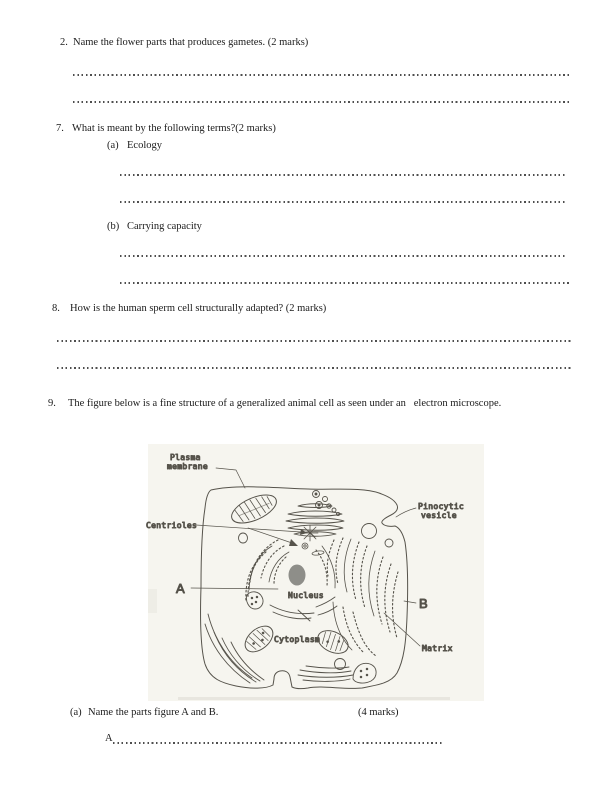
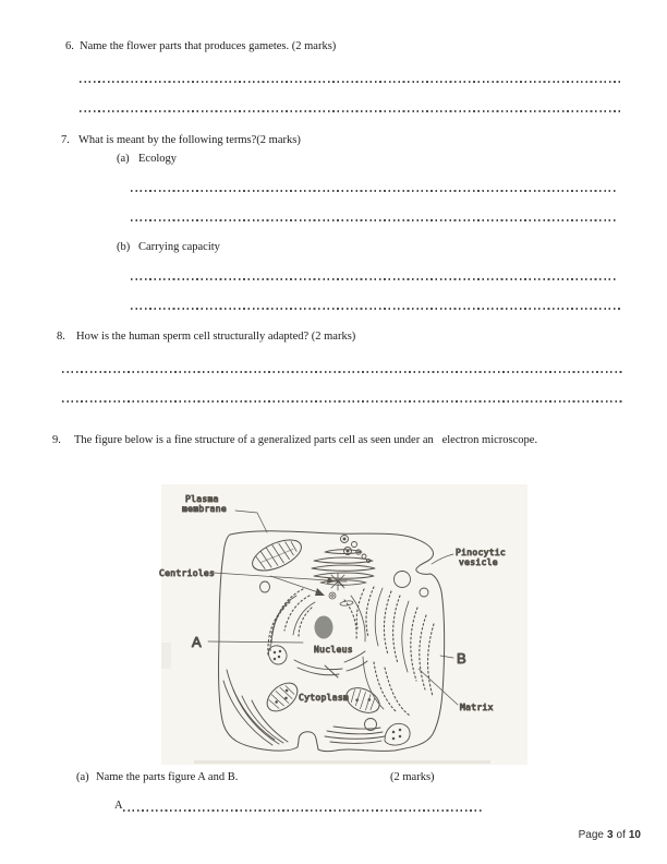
- 2.
+ 6.
  Name the flower parts that produces gametes. (2 marks)
  7.
  What is meant by the following terms?(2 marks)
  (a)
  Ecology
  (b)
  Carrying capacity
  8.
  How is the human sperm cell structurally adapted? (2 marks)
  9.
- The figure below is a fine structure of a generalized animal cell as seen under an electron microscope.
+ The figure below is a fine structure of a generalized parts cell as seen under an electron microscope.
  Plasma
  membrane
  Centrioles
  Pinocytic
  vesicle
  Nucleus
  Cytoplasm
  Matrix
  A
  B
  (a)
  Name the parts figure A and B.
- (4 marks)
+ (2 marks)
  A
+ Page 3 of 10
